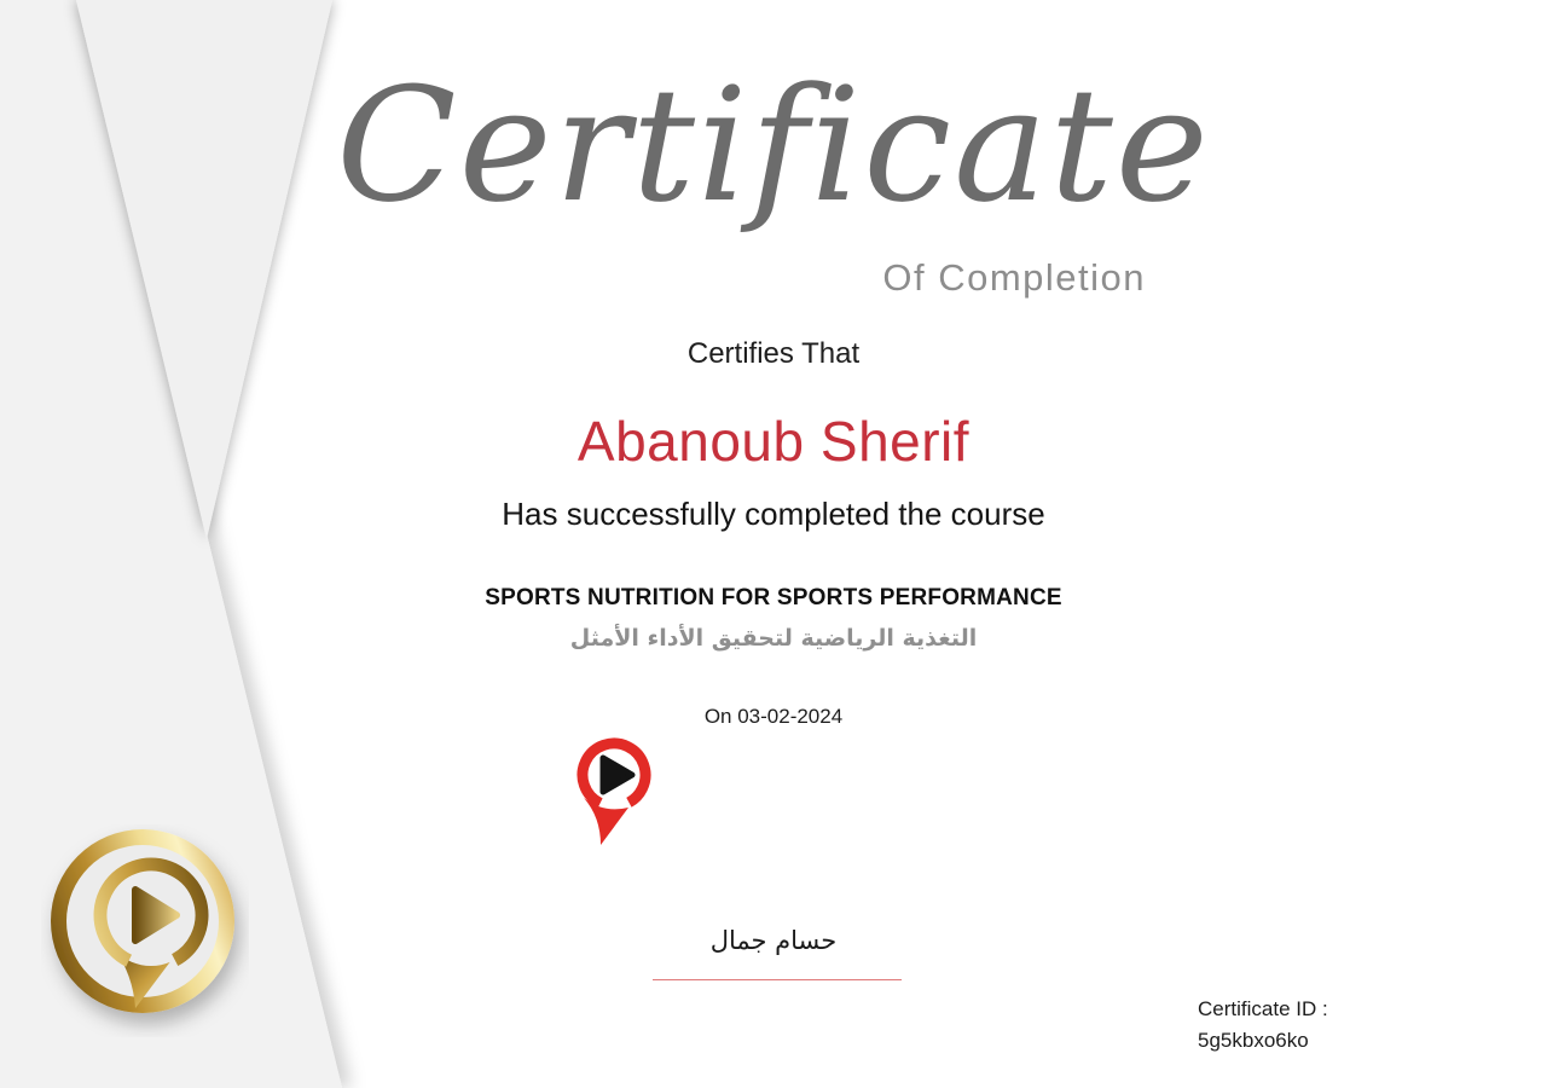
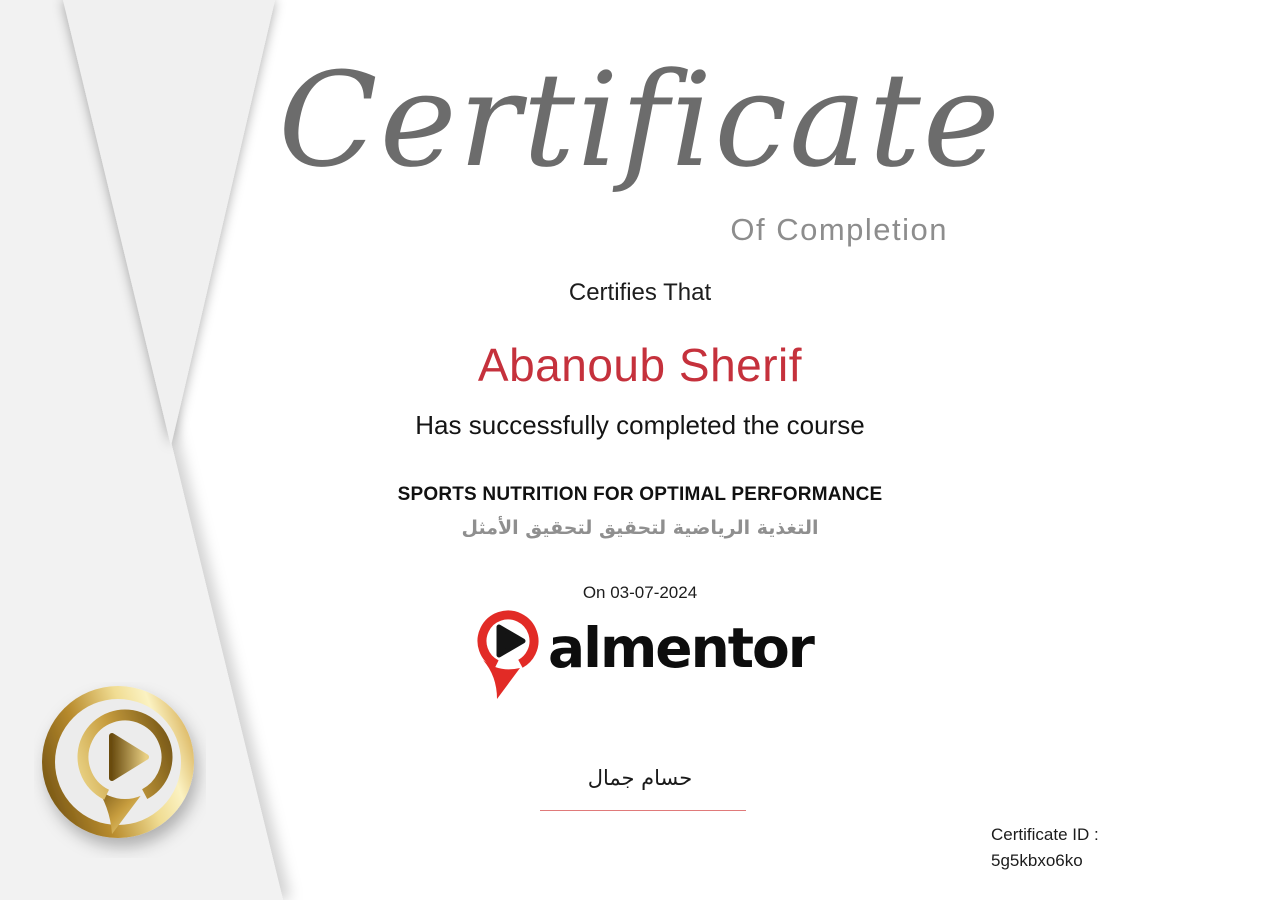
  Certificate
  Of Completion
  Certifies That
  Abanoub Sherif
  Has successfully completed the course
- SPORTS NUTRITION FOR SPORTS PERFORMANCE
+ SPORTS NUTRITION FOR OPTIMAL PERFORMANCE
- التغذية الرياضية لتحقيق الأداء الأمثل
+ التغذية الرياضية لتحقيق لتحقيق الأمثل
- On 03-02-2024
+ On 03-07-2024
+ almentor
  حسام جمال
  Certificate ID :
  5g5kbxo6ko
